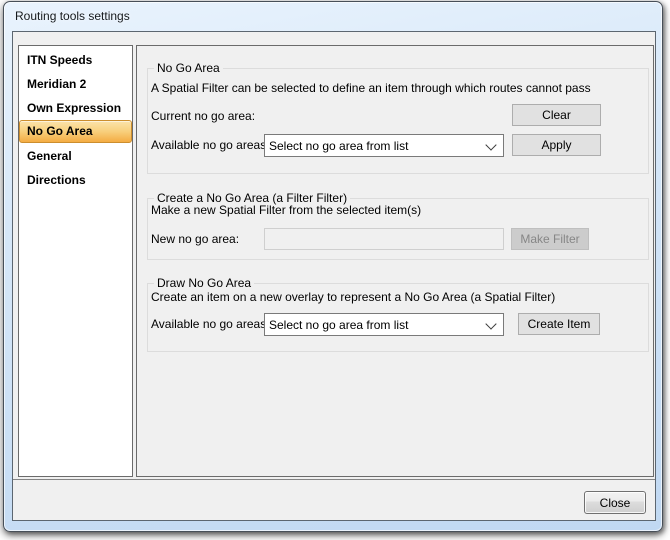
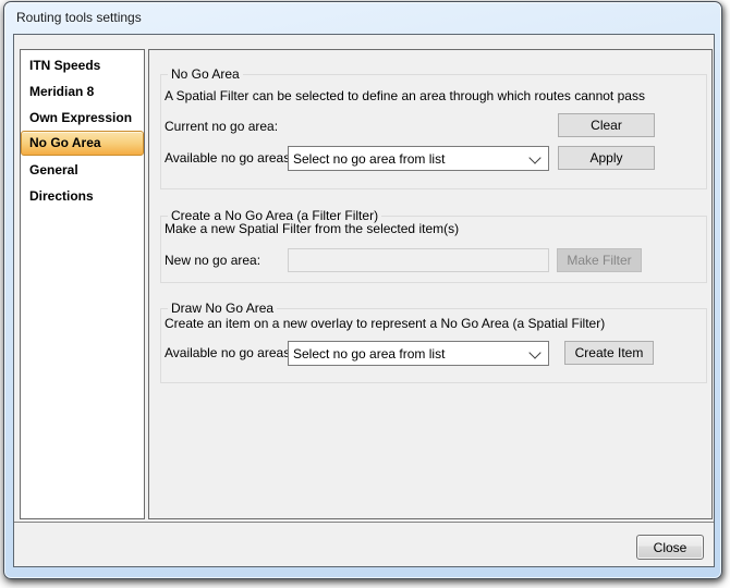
  Routing tools settings
  ITN Speeds
- Meridian 2
+ Meridian 8
  Own Expression
  No Go Area
  General
  Directions
  No Go Area
- A Spatial Filter can be selected to define an item through which routes cannot pass
+ A Spatial Filter can be selected to define an area through which routes cannot pass
  Current no go area:
  Clear
  Available no go area
  Select no go area from list
  Apply
  Create a No Go Area (a Filter Filter)
  Make a new Spatial Filter from the selected item(s)
  New no go area:
  Make Filter
  Draw No Go Area
  Create an item on a new overlay to represent a No Go Area (a Spatial Filter)
  Available no go area
  Select no go area from list
  Create Item
  Close
